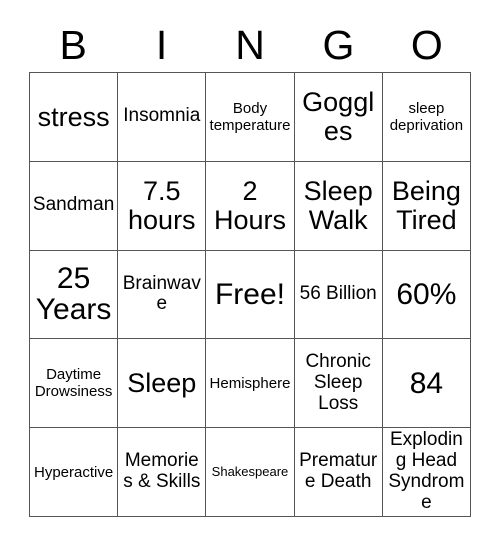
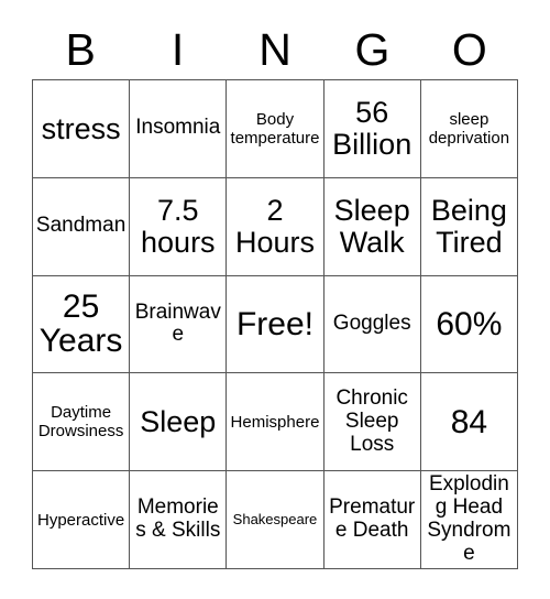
  B
  I
  N
  G
  O
  stress
  Insomnia
  Body temperature
- Goggles
+ 56 Billion
  sleep deprivation
  Sandman
  7.5 hours
  2 Hours
  Sleep Walk
  Being Tired
  25 Years
  Brainwave
  Free!
- 56 Billion
+ Goggles
  60%
  Daytime Drowsiness
  Sleep
  Hemisphere
  Chronic Sleep Loss
  84
  Hyperactive
  Memories & Skills
  Shakespeare
  Premature Death
  Exploding Head Syndrome
